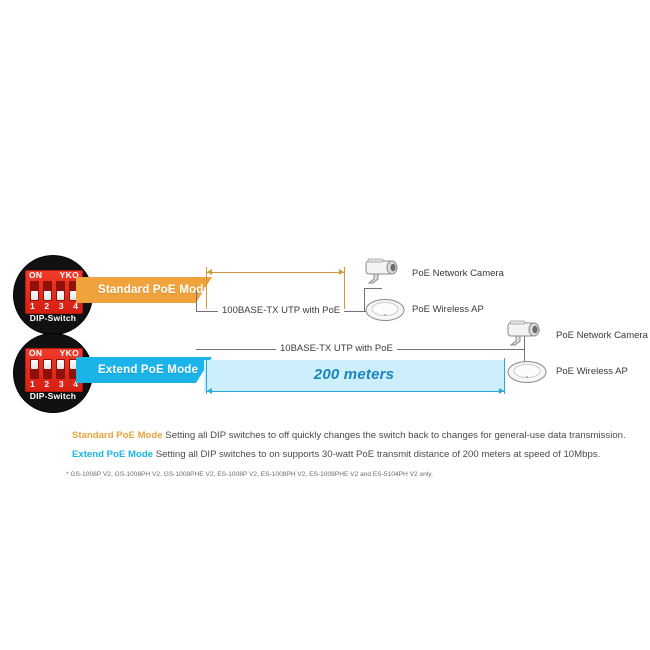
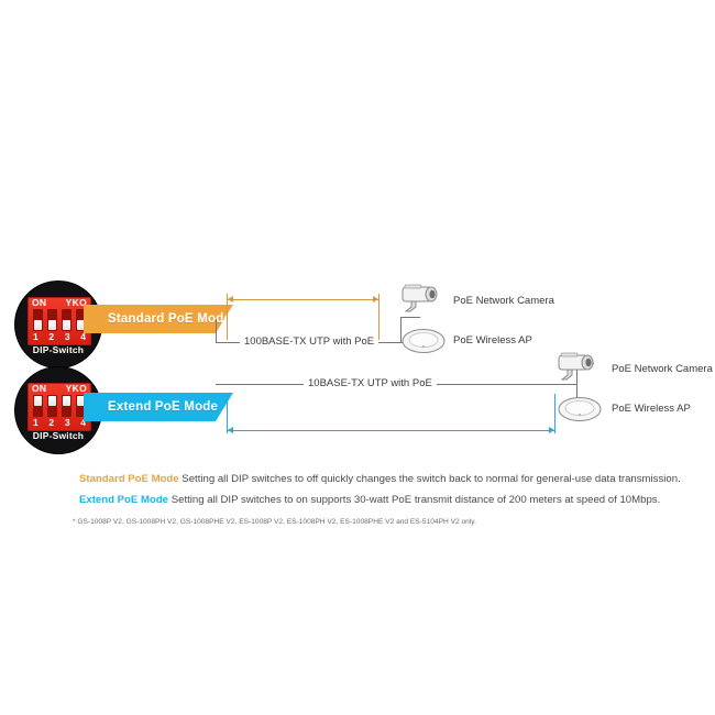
  ON
  YKO
  1
  2
  3
  4
  DIP-Switch
  Standard PoE Mod
  100BASE-TX UTP with PoE
  PoE Network Camera
  PoE Wireless AP
  ON
  YKO
  1
  2
  3
  4
  DIP-Switch
  Extend PoE Mode
- 200 meters
  10BASE-TX UTP with PoE
  PoE Network Camera
  PoE Wireless AP
- Standard PoE Mode Setting all DIP switches to off quickly changes the switch back to changes for general-use data transmission.
+ Standard PoE Mode Setting all DIP switches to off quickly changes the switch back to normal for general-use data transmission.
  Extend PoE Mode Setting all DIP switches to on supports 30-watt PoE transmit distance of 200 meters at speed of 10Mbps.
